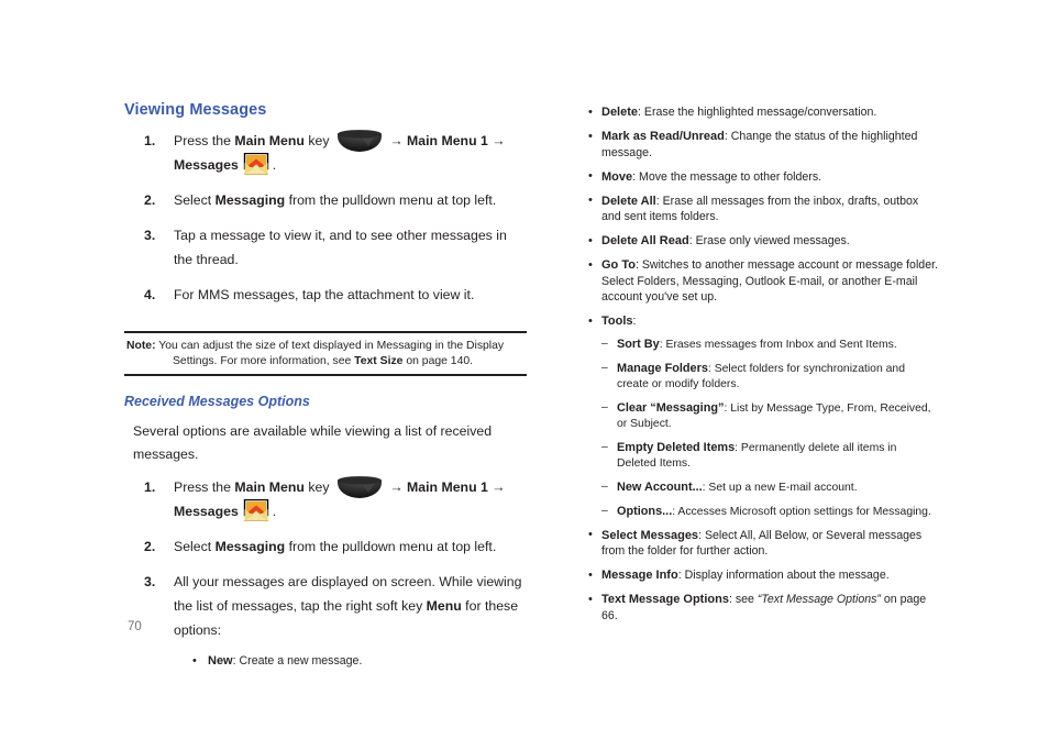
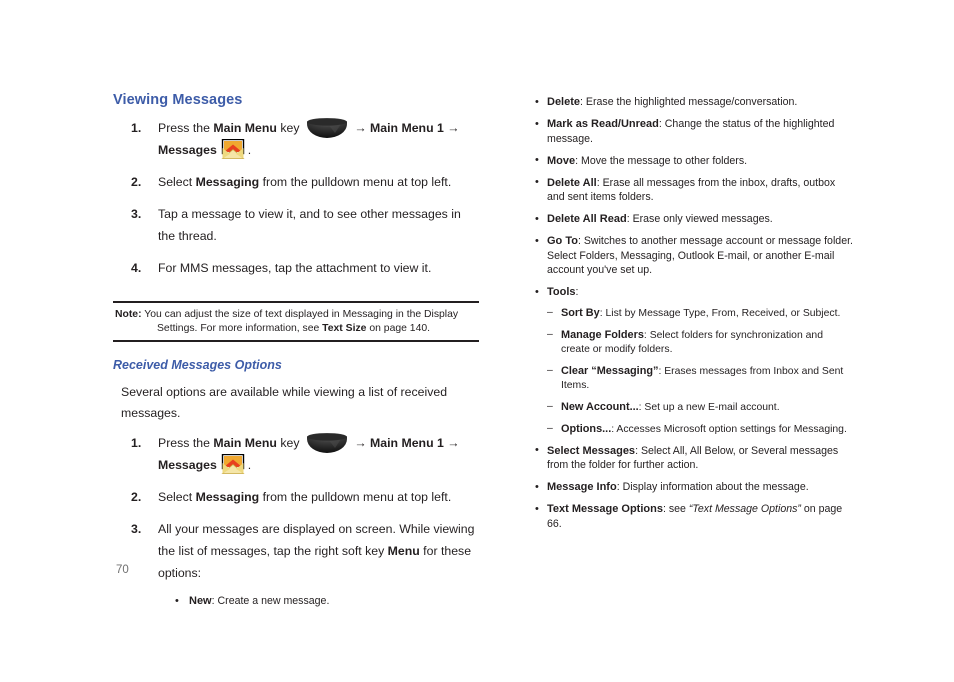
  Viewing Messages
  1.
  Press the Main Menu key → Main Menu 1 →
  Messages .
  2.
  Select Messaging from the pulldown menu at top left.
  3.
  Tap a message to view it, and to see other messages in the thread.
  4.
  For MMS messages, tap the attachment to view it.
  Note: You can adjust the size of text displayed in Messaging in the Display Settings. For more information, see Text Size on page 140.
  Received Messages Options
  Several options are available while viewing a list of received messages.
  1.
  Press the Main Menu key → Main Menu 1 →
  Messages .
  2.
  Select Messaging from the pulldown menu at top left.
  3.
  All your messages are displayed on screen. While viewing the list of messages, tap the right soft key Menu for these options:
  New: Create a new message.
  Delete: Erase the highlighted message/conversation.
  Mark as Read/Unread: Change the status of the highlighted message.
  Move: Move the message to other folders.
  Delete All: Erase all messages from the inbox, drafts, outbox and sent items folders.
  Delete All Read: Erase only viewed messages.
  Go To: Switches to another message account or message folder. Select Folders, Messaging, Outlook E-mail, or another E-mail account you've set up.
  Tools:
- Sort By: Erases messages from Inbox and Sent Items.
+ Sort By: List by Message Type, From, Received, or Subject.
  Manage Folders: Select folders for synchronization and create or modify folders.
- Clear “Messaging”: List by Message Type, From, Received, or Subject.
+ Clear “Messaging”: Erases messages from Inbox and Sent Items.
- Empty Deleted Items: Permanently delete all items in Deleted Items.
  New Account...: Set up a new E-mail account.
  Options...: Accesses Microsoft option settings for Messaging.
  Select Messages: Select All, All Below, or Several messages from the folder for further action.
  Message Info: Display information about the message.
  Text Message Options: see “Text Message Options” on page 66.
  70
